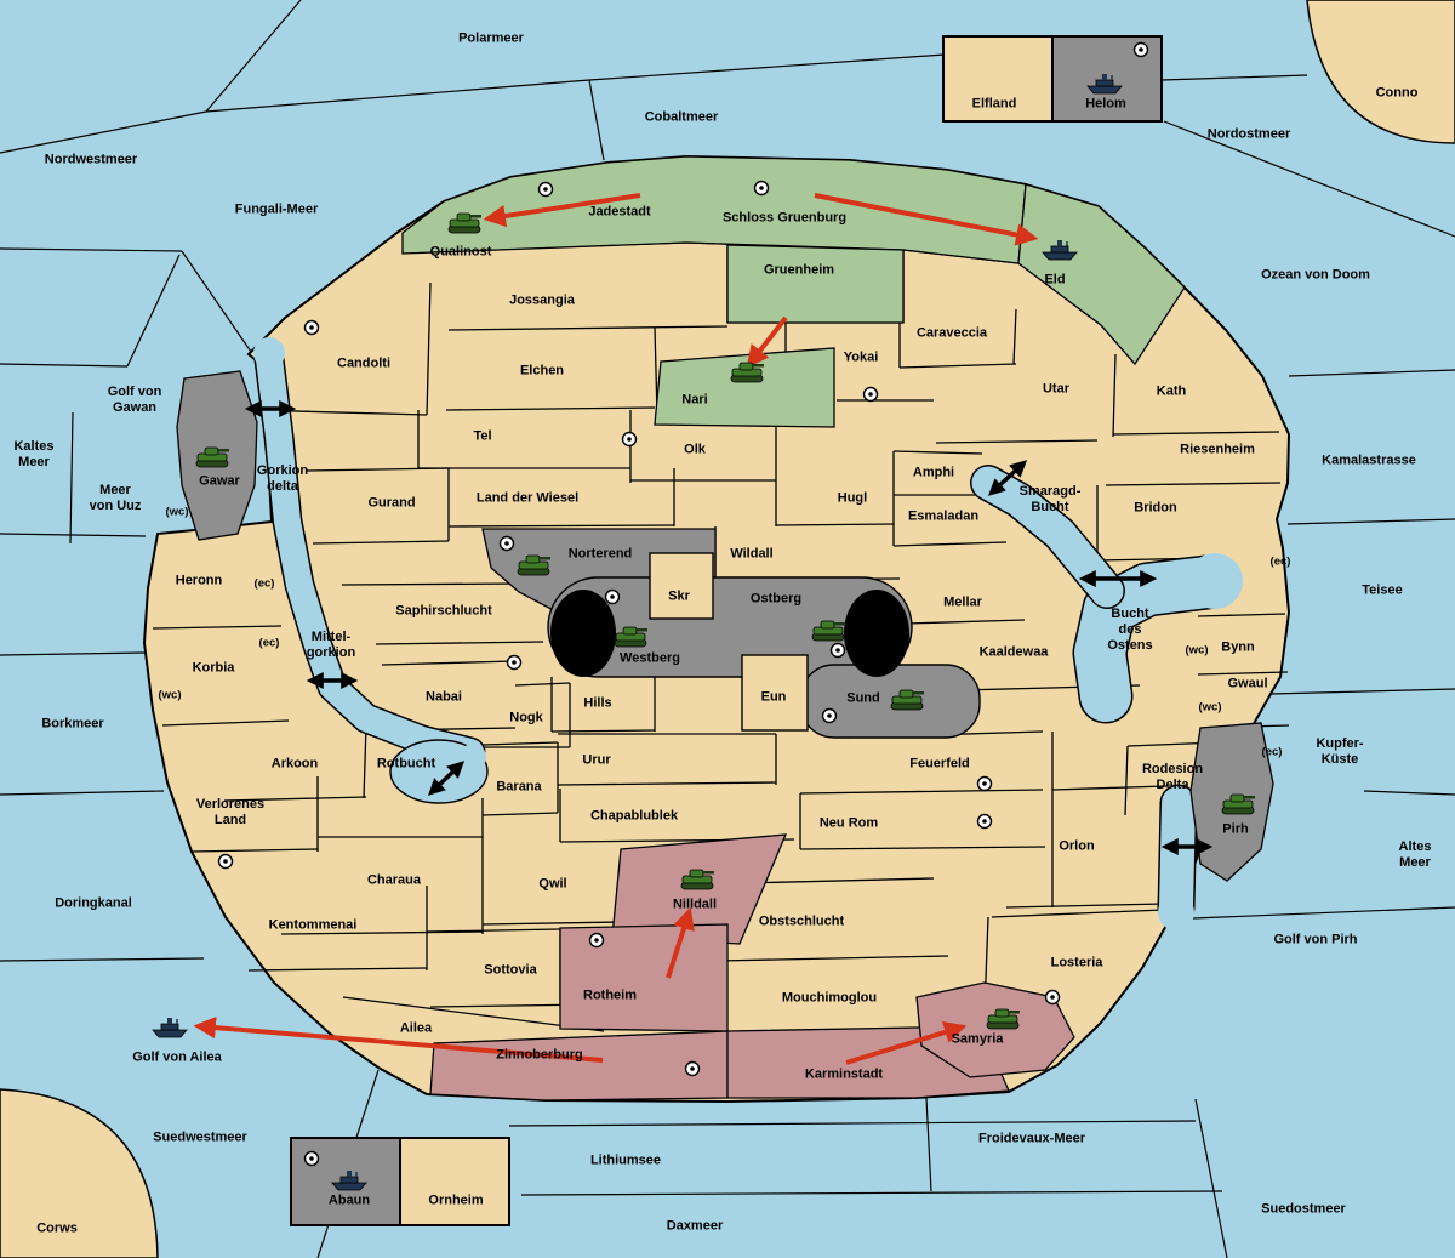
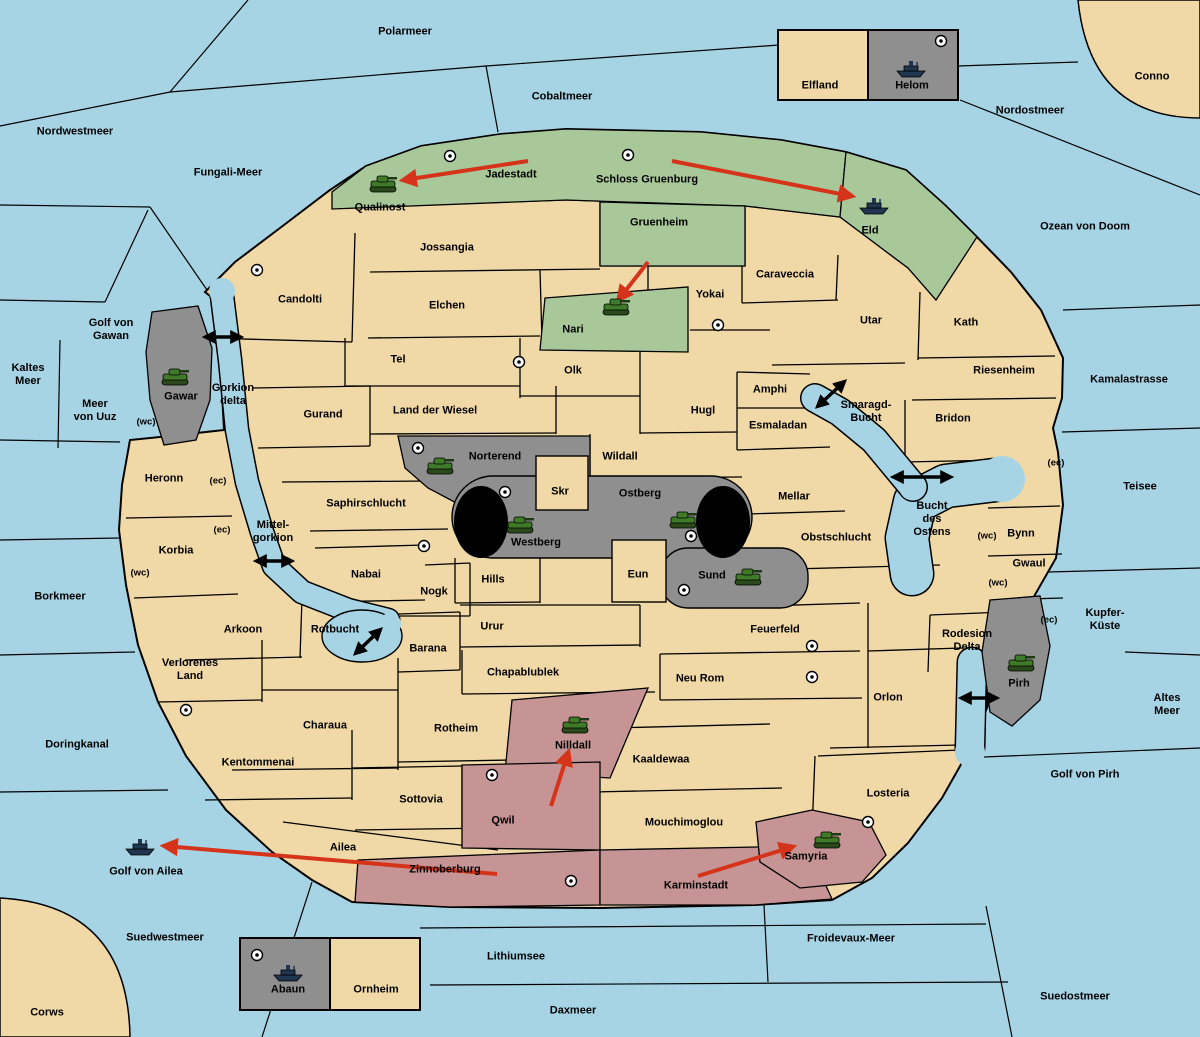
  Polarmeer
  Cobaltmeer
  Nordostmeer
  Conno
  Nordwestmeer
  Fungali-Meer
  Ozean von Doom
  Golf von
  Gawan
  Kaltes
  Meer
  Meer
  von Uuz
  Kamalastrasse
  Teisee
  Borkmeer
  Kupfer-
  Küste
  Altes
  Meer
  Doringkanal
  Golf von Pirh
  Golf von Ailea
  Suedwestmeer
  Froidevaux-Meer
  Lithiumsee
  Daxmeer
  Suedostmeer
  Corws
  Smaragd-
  Bucht
  Bucht
  des
  Ostens
  Rotbucht
  Elfland
  Helom
  Qualinost
  Jadestadt
  Schloss Gruenburg
  Eld
  Gruenheim
  Jossangia
  Candolti
  Elchen
  Yokai
  Caraveccia
  Nari
  Utar
  Kath
  Tel
  Olk
  Riesenheim
  Amphi
  Gawar
  Gorkion
  delta
  Gurand
  Land der Wiesel
  Hugl
  Esmaladan
  Bridon
  Norterend
  Wildall
  Skr
  Ostberg
  Heronn
  Saphirschlucht
  Mellar
  Westberg
  Mittel-
  gorkion
  Korbia
  Bynn
  Gwaul
- Kaaldewaa
+ Obstschlucht
  Nabai
  Hills
  Eun
  Sund
  Nogk
  Urur
  Feuerfeld
  Rodesion
  Delta
  Pirh
  Arkoon
  Barana
  Chapablublek
  Neu Rom
  Verlorenes
  Land
  Orlon
  Charaua
- Qwil
+ Rotheim
  Nilldall
- Obstschlucht
+ Kaaldewaa
  Kentommenai
  Sottovia
- Rotheim
+ Qwil
  Mouchimoglou
  Losteria
  Samyria
  Ailea
  Zinnoberburg
  Karminstadt
  Abaun
  Ornheim
  (wc)
  (ec)
  (ec)
  (wc)
  (ec)
  (wc)
  (wc)
  (ec)
